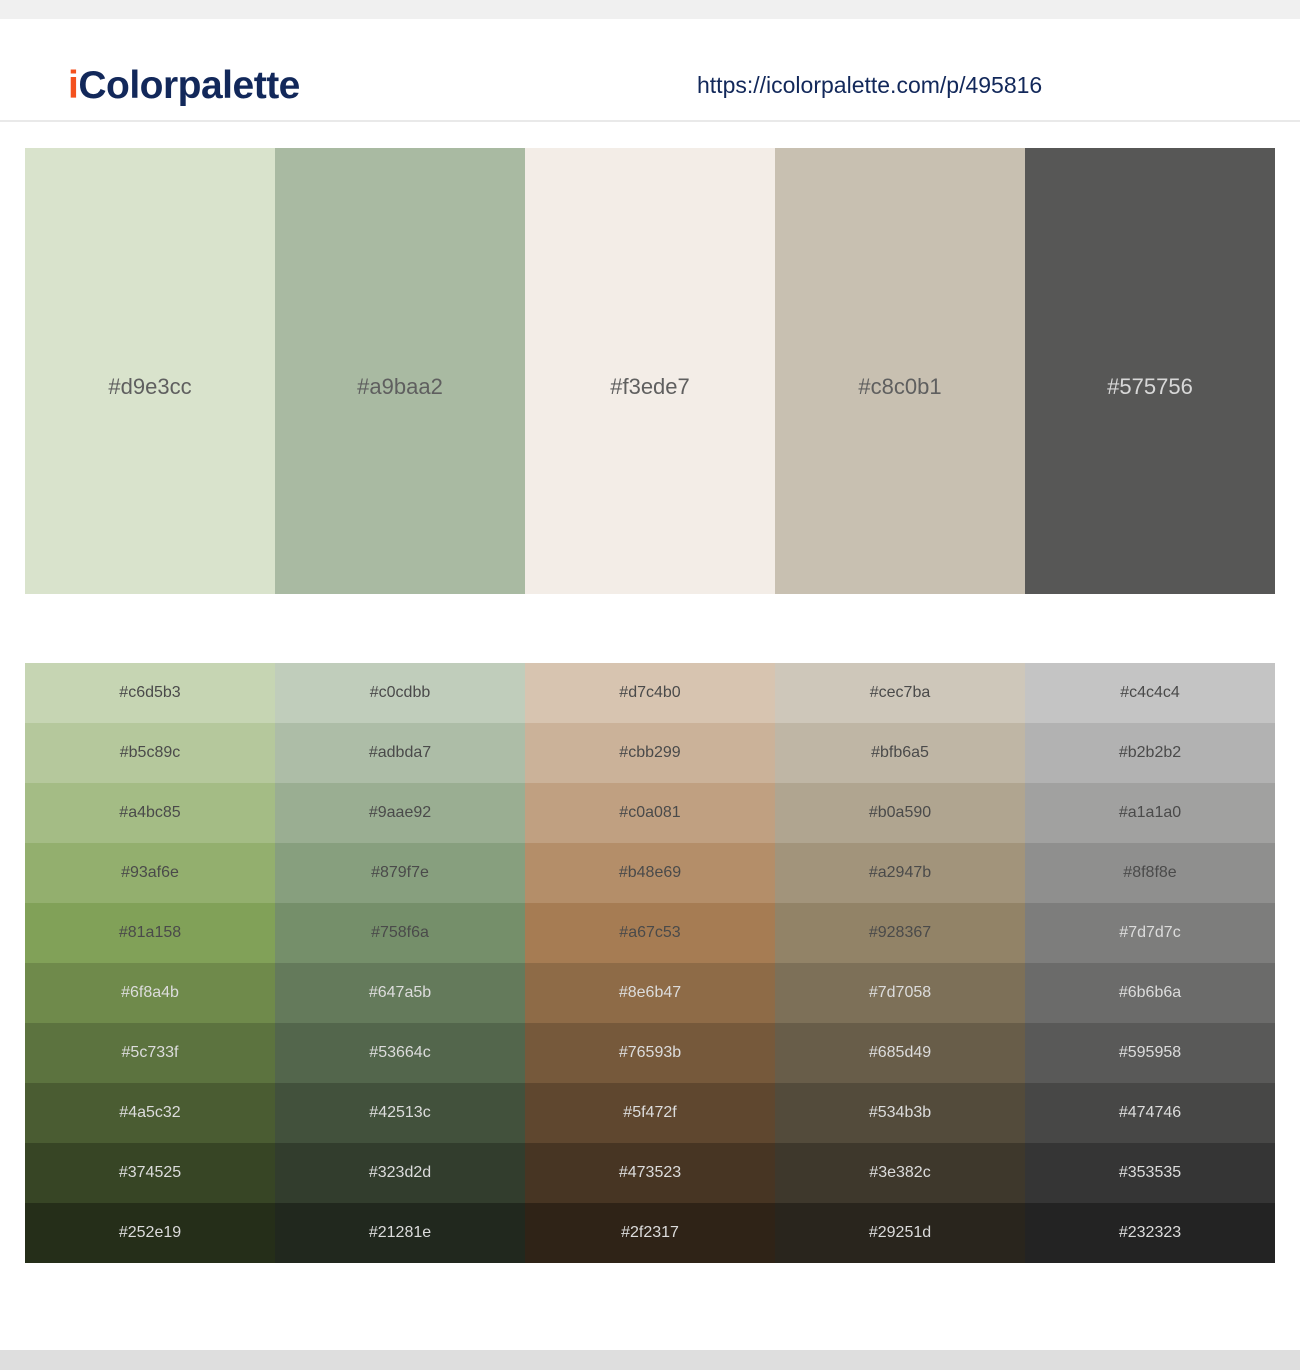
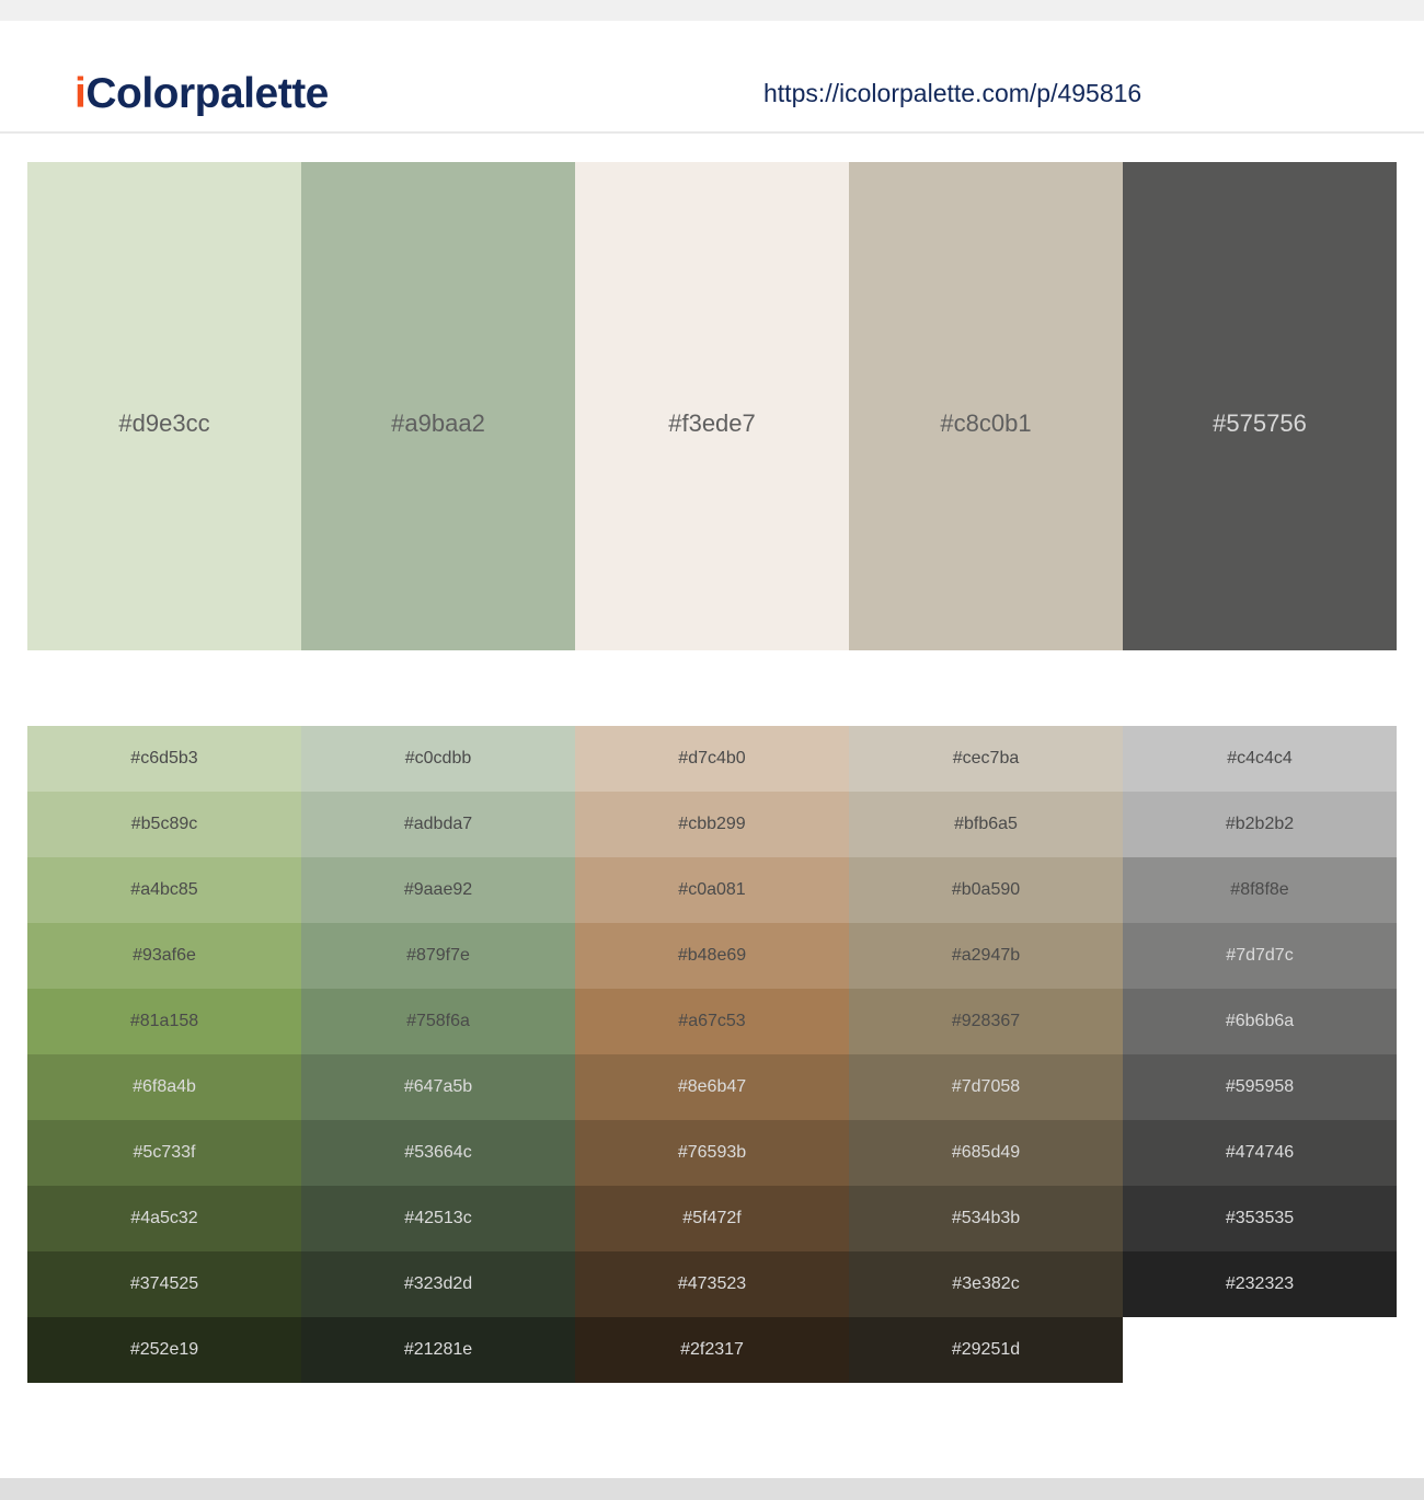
  iColorpalette
  https://icolorpalette.com/p/495816
  #d9e3cc
  #a9baa2
  #f3ede7
  #c8c0b1
  #575756
  #c6d5b3
  #b5c89c
  #a4bc85
  #93af6e
  #81a158
  #6f8a4b
  #5c733f
  #4a5c32
  #374525
  #252e19
  #c0cdbb
  #adbda7
  #9aae92
  #879f7e
  #758f6a
  #647a5b
  #53664c
  #42513c
  #323d2d
  #21281e
  #d7c4b0
  #cbb299
  #c0a081
  #b48e69
  #a67c53
  #8e6b47
  #76593b
  #5f472f
  #473523
  #2f2317
  #cec7ba
  #bfb6a5
  #b0a590
  #a2947b
  #928367
  #7d7058
  #685d49
  #534b3b
  #3e382c
  #29251d
  #c4c4c4
  #b2b2b2
- #a1a1a0
  #8f8f8e
  #7d7d7c
  #6b6b6a
  #595958
  #474746
  #353535
  #232323
